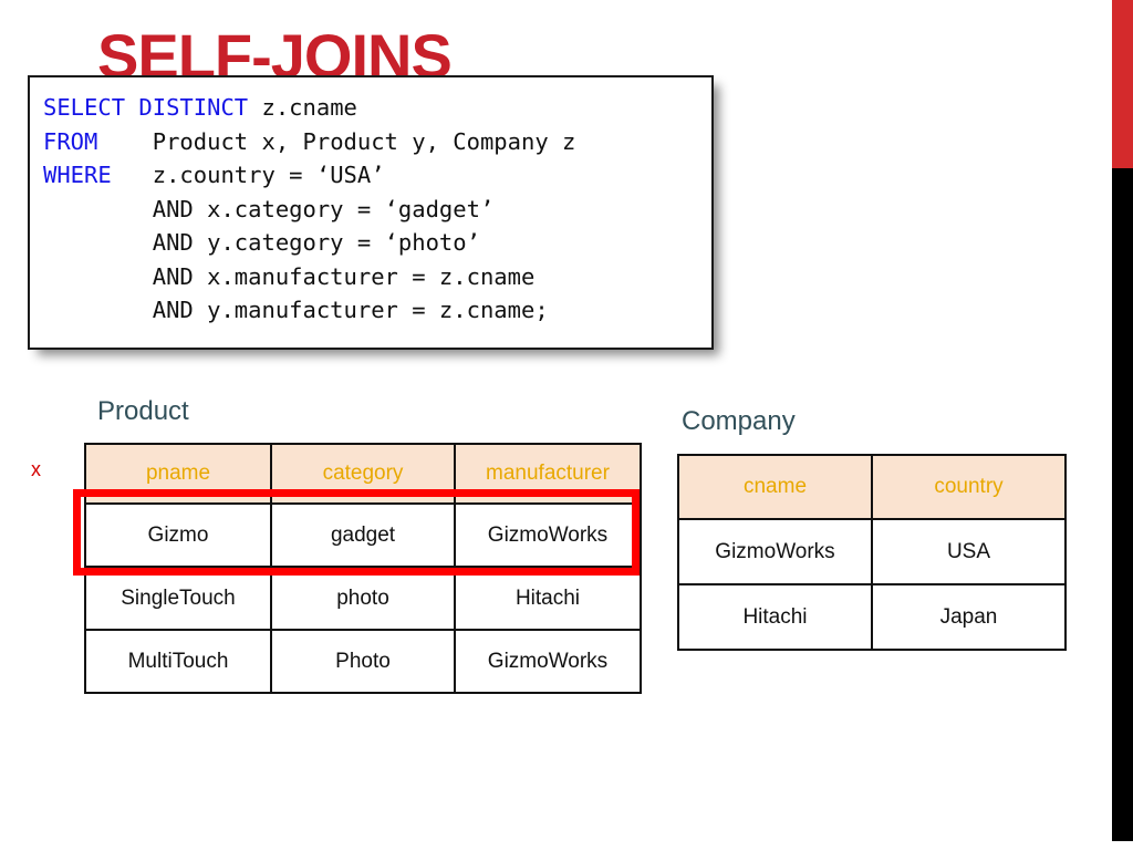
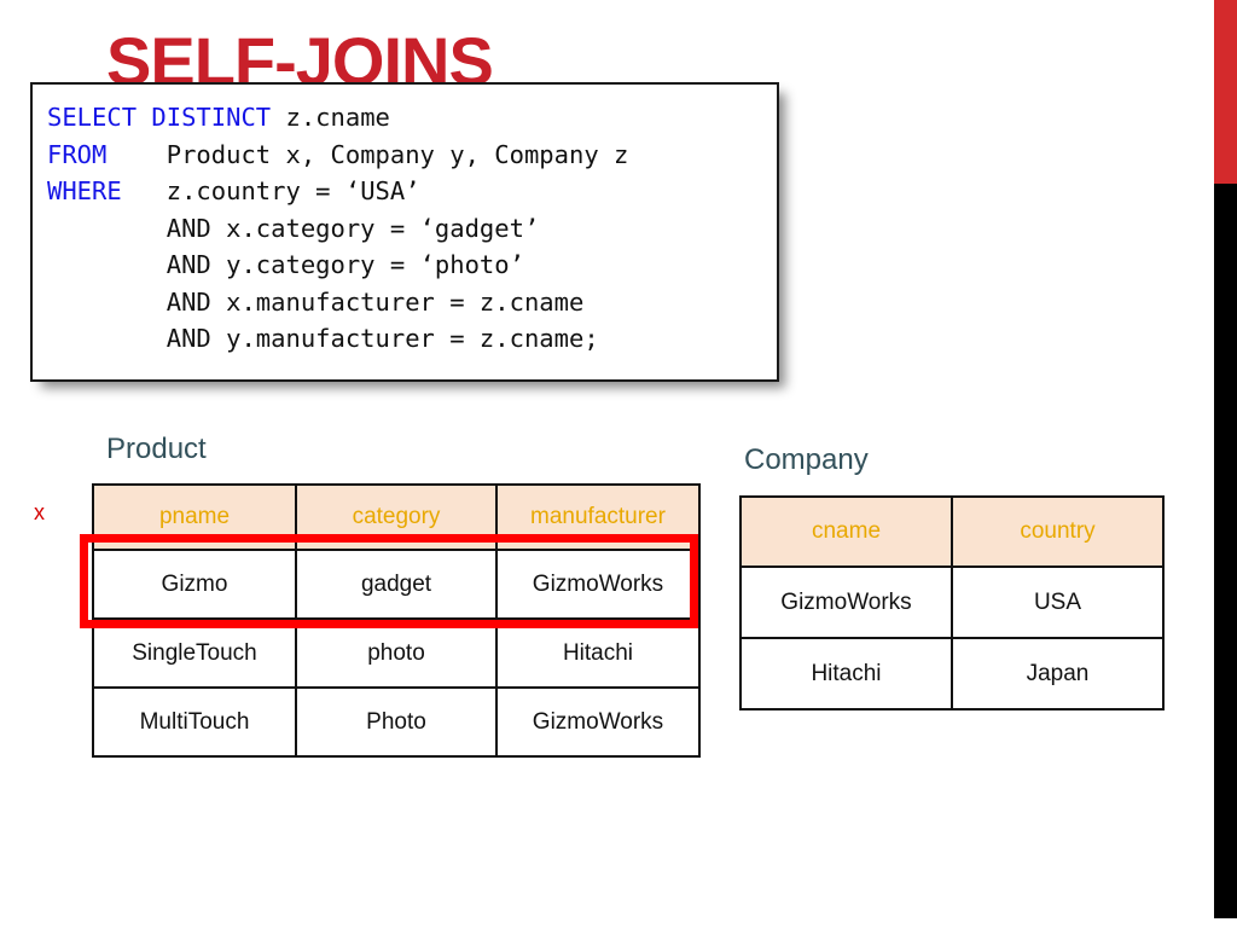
  SELF-JOINS
- SELECT DISTINCT z.cname FROM Product x, Product y, Company z WHERE z.country = ‘USA’ AND x.category = ‘gadget’ AND y.category = ‘photo’ AND x.manufacturer = z.cname AND y.manufacturer = z.cname;
+ SELECT DISTINCT z.cname FROM Product x, Company y, Company z WHERE z.country = ‘USA’ AND x.category = ‘gadget’ AND y.category = ‘photo’ AND x.manufacturer = z.cname AND y.manufacturer = z.cname;
  Product
  x
  pname	category	manufacturer
  Gizmo	gadget	GizmoWorks
  SingleTouch	photo	Hitachi
  MultiTouch	Photo	GizmoWorks
  Company
  cname	country
  GizmoWorks	USA
  Hitachi	Japan
